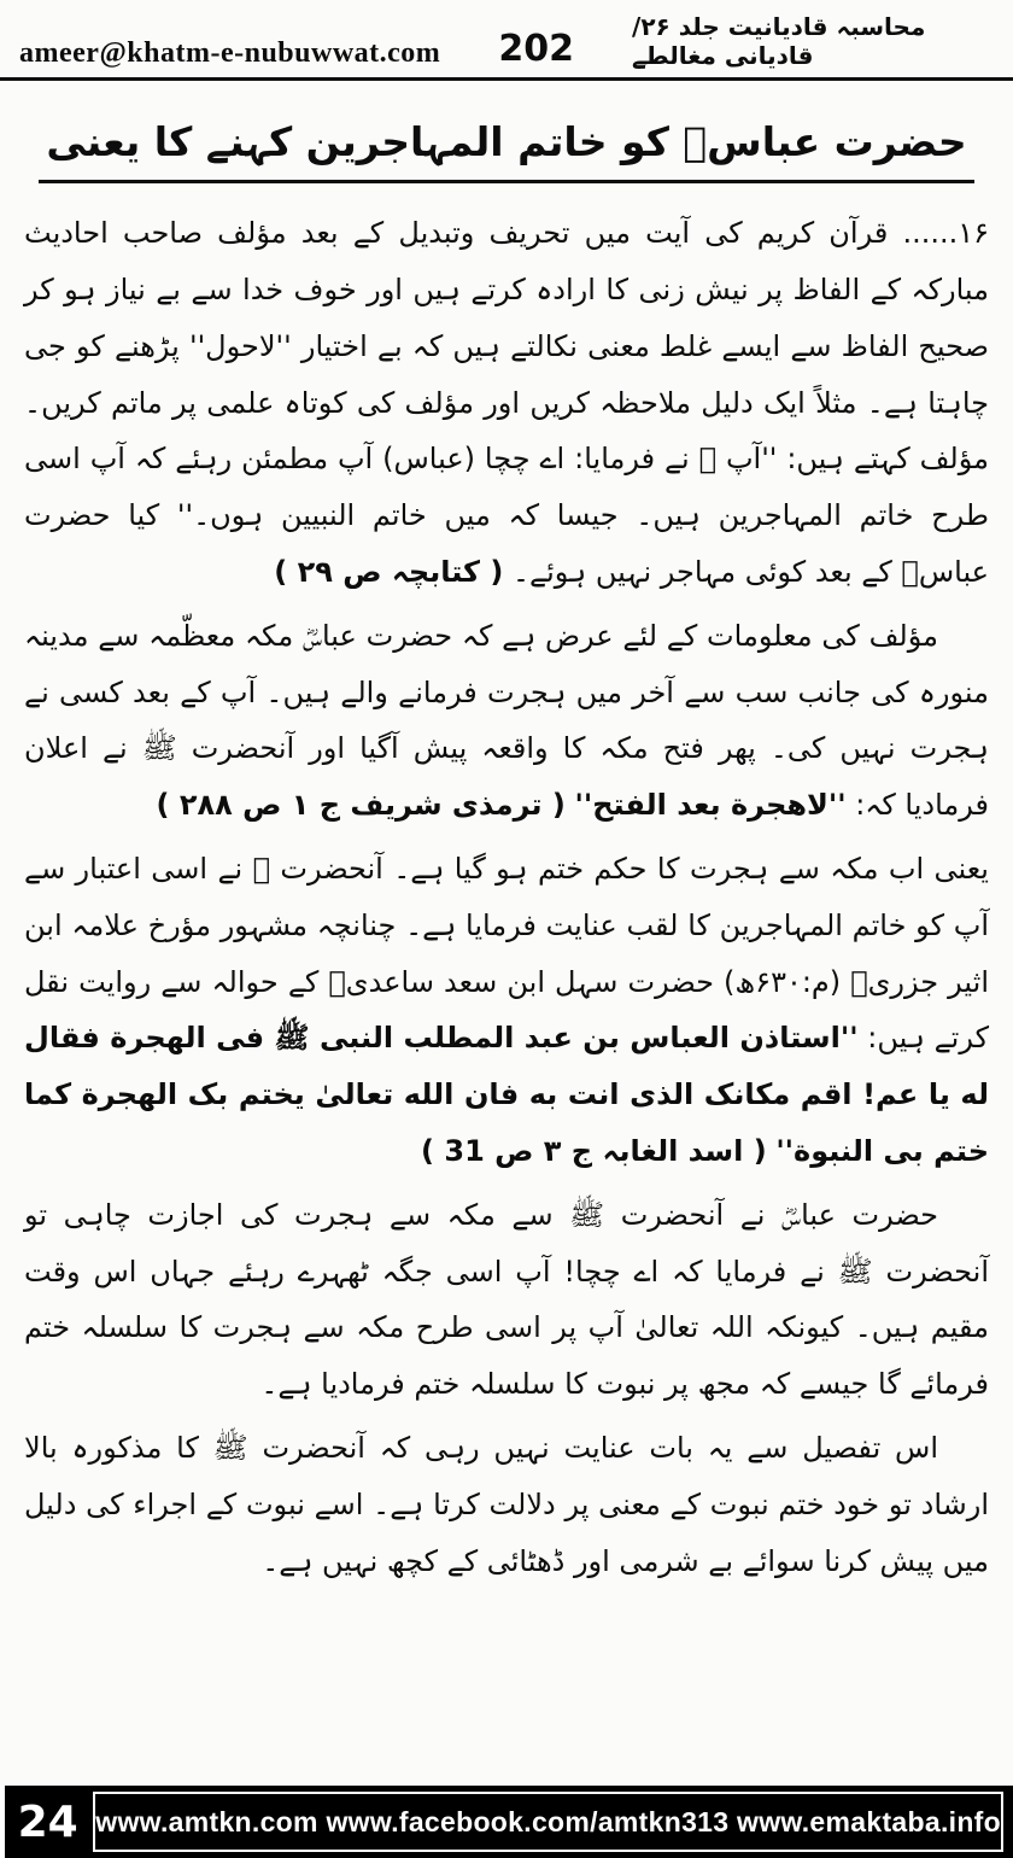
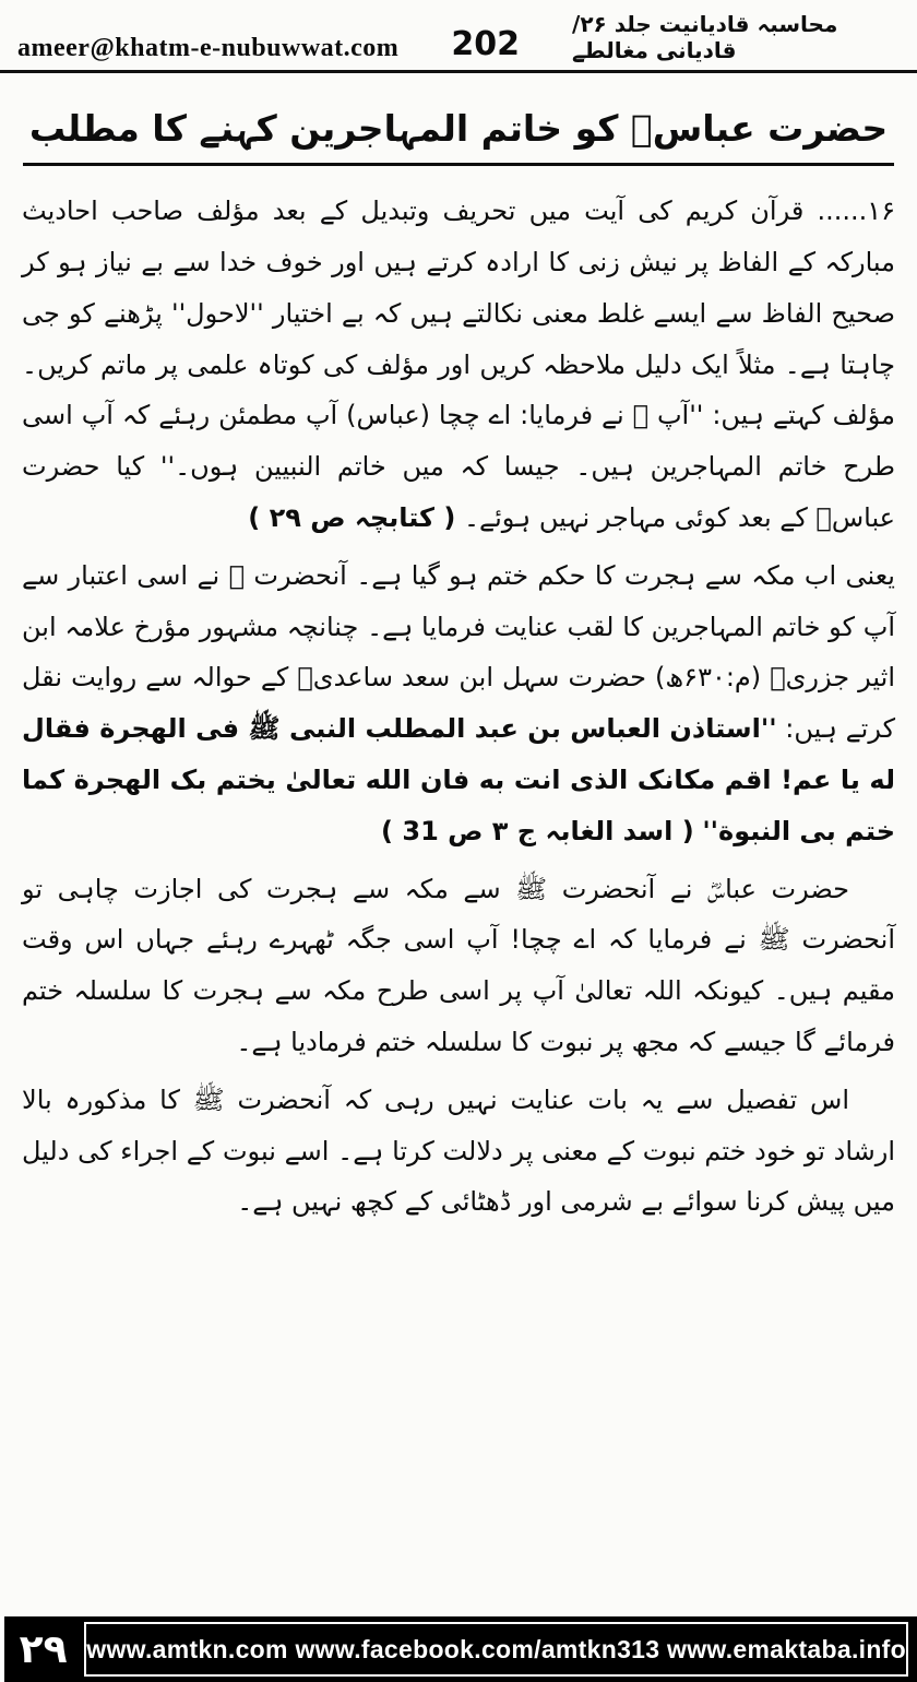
  ameer@khatm-e-nubuwwat.com
  202
  محاسبہ قادیانیت جلد ۲۶/قادیانی مغالطے
- حضرت عباسؓ کو خاتم المہاجرین کہنے کا یعنی
+ حضرت عباسؓ کو خاتم المہاجرین کہنے کا مطلب
  ۱۶...... قرآن کریم کی آیت میں تحریف وتبدیل کے بعد مؤلف صاحب احادیث مبارکہ کے الفاظ پر نیش زنی کا ارادہ کرتے ہیں اور خوف خدا سے بے نیاز ہو کر صحیح الفاظ سے ایسے غلط معنی نکالتے ہیں کہ بے اختیار ''لاحول'' پڑھنے کو جی چاہتا ہے۔ مثلاً ایک دلیل ملاحظہ کریں اور مؤلف کی کوتاہ علمی پر ماتم کریں۔ مؤلف کہتے ہیں: ''آپ ﷺ نے فرمایا: اے چچا (عباس) آپ مطمئن رہئے کہ آپ اسی طرح خاتم المہاجرین ہیں۔ جیسا کہ میں خاتم النبیین ہوں۔'' کیا حضرت عباسؓ کے بعد کوئی مہاجر نہیں ہوئے۔ ( کتابچہ ص ۲۹ )
- مؤلف کی معلومات کے لئے عرض ہے کہ حضرت عباسؓ مکہ معظّمہ سے مدینہ منورہ کی جانب سب سے آخر میں ہجرت فرمانے والے ہیں۔ آپ کے بعد کسی نے ہجرت نہیں کی۔ پھر فتح مکہ کا واقعہ پیش آگیا اور آنحضرت ﷺ نے اعلان فرمادیا کہ: ''لاھجرة بعد الفتح'' ( ترمذی شریف ج ۱ ص ۲۸۸ )
  یعنی اب مکہ سے ہجرت کا حکم ختم ہو گیا ہے۔ آنحضرت ﷺ نے اسی اعتبار سے آپ کو خاتم المہاجرین کا لقب عنایت فرمایا ہے۔ چنانچہ مشہور مؤرخ علامہ ابن اثیر جزریؒ (م:۶۳۰ھ) حضرت سہل ابن سعد ساعدیؓ کے حوالہ سے روایت نقل کرتے ہیں: ''استاذن العباس بن عبد المطلب النبی ﷺ فی الھجرة فقال له یا عم! اقم مکانک الذی انت به فان الله تعالیٰ یختم بک الھجرة کما ختم بی النبوة'' ( اسد الغابہ ج ۳ ص 31 )
  حضرت عباسؓ نے آنحضرت ﷺ سے مکہ سے ہجرت کی اجازت چاہی تو آنحضرت ﷺ نے فرمایا کہ اے چچا! آپ اسی جگہ ٹھہرے رہئے جہاں اس وقت مقیم ہیں۔ کیونکہ اللہ تعالیٰ آپ پر اسی طرح مکہ سے ہجرت کا سلسلہ ختم فرمائے گا جیسے کہ مجھ پر نبوت کا سلسلہ ختم فرمادیا ہے۔
  اس تفصیل سے یہ بات عنایت نہیں رہی کہ آنحضرت ﷺ کا مذکورہ بالا ارشاد تو خود ختم نبوت کے معنی پر دلالت کرتا ہے۔ اسے نبوت کے اجراء کی دلیل میں پیش کرنا سوائے بے شرمی اور ڈھٹائی کے کچھ نہیں ہے۔
- 24
+ ۲۹
  www.amtkn.com www.facebook.com/amtkn313 www.emaktaba.info
